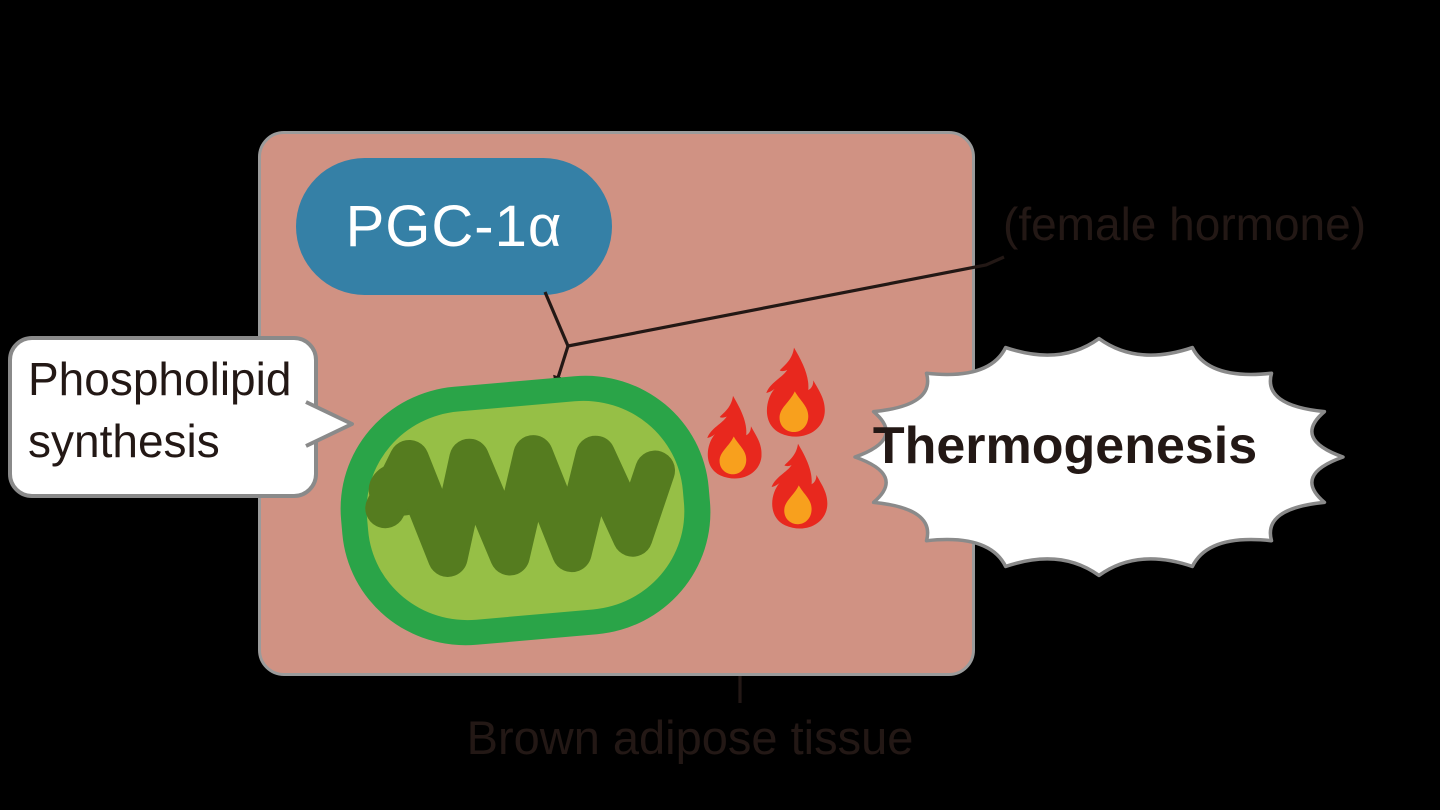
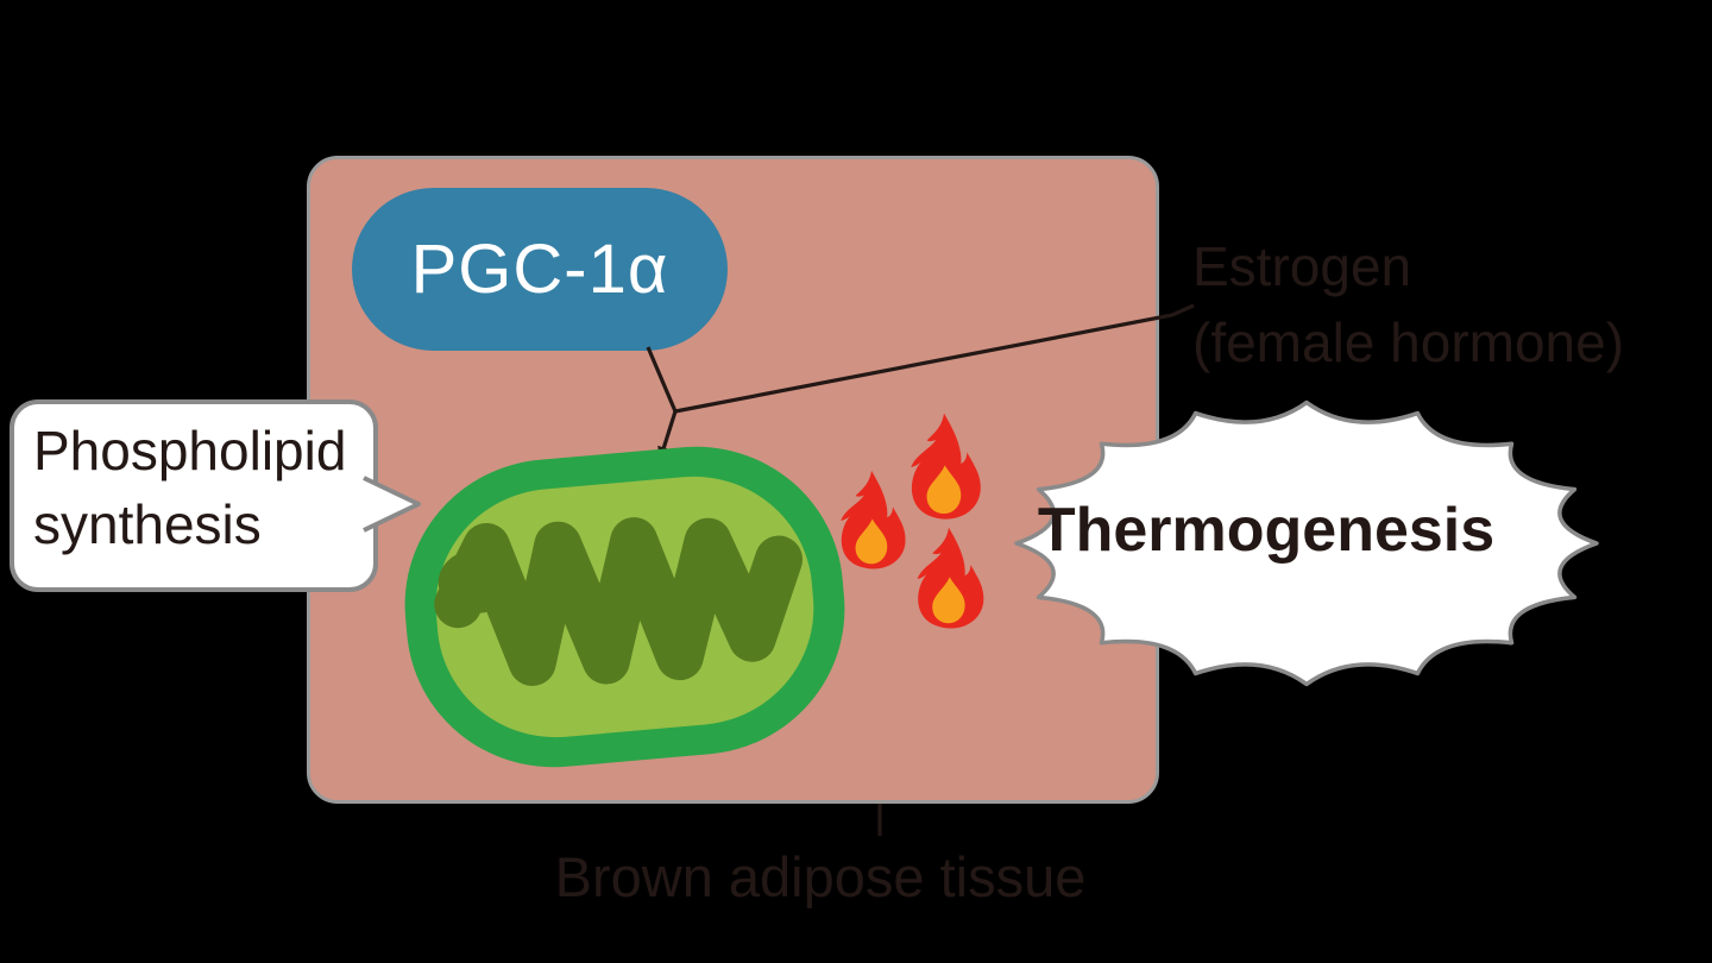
  PGC-1α
+ Estrogen
  (female hormone)
  Phospholipid
  synthesis
  Thermogenesis
  Brown adipose tissue
